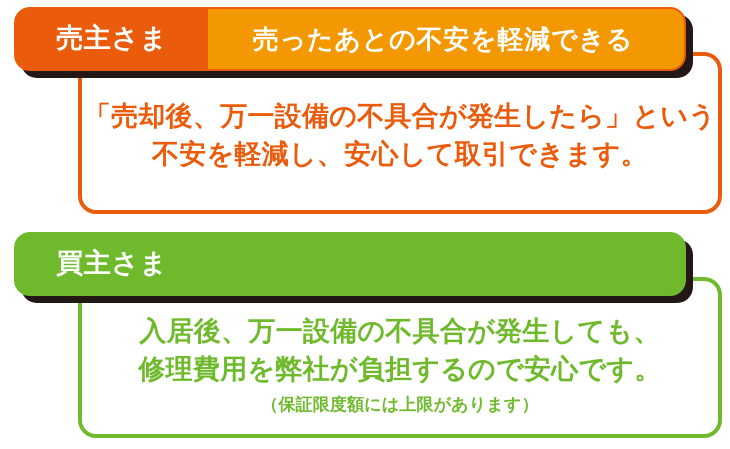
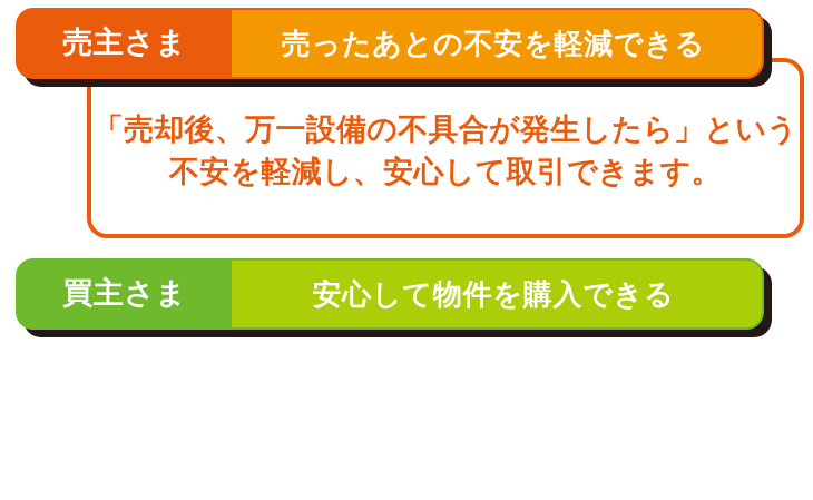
  「売却後、万一設備の不具合が発生したら」という
  不安を軽減し、安心して取引できます。
  売主さま
  売ったあとの不安を軽減できる
- 入居後、万一設備の不具合が発生しても、
- 修理費用を弊社が負担するので安心です。
- （保証限度額には上限があります）
  買主さま
+ 安心して物件を購入できる
